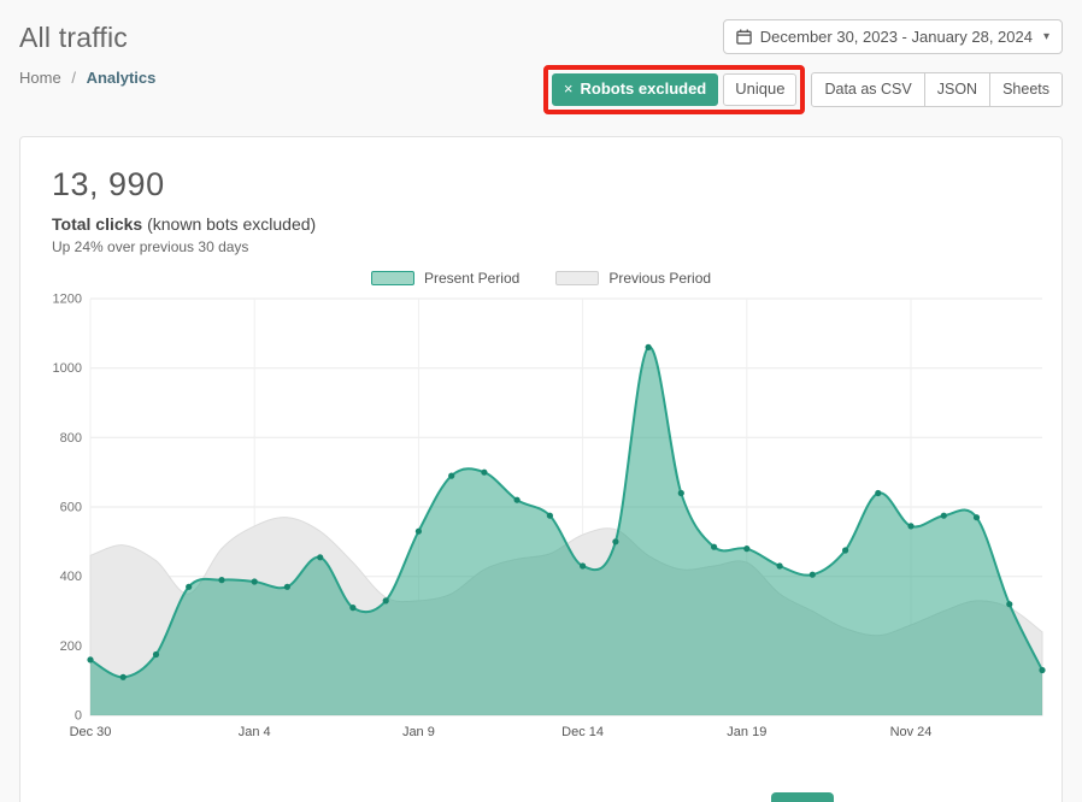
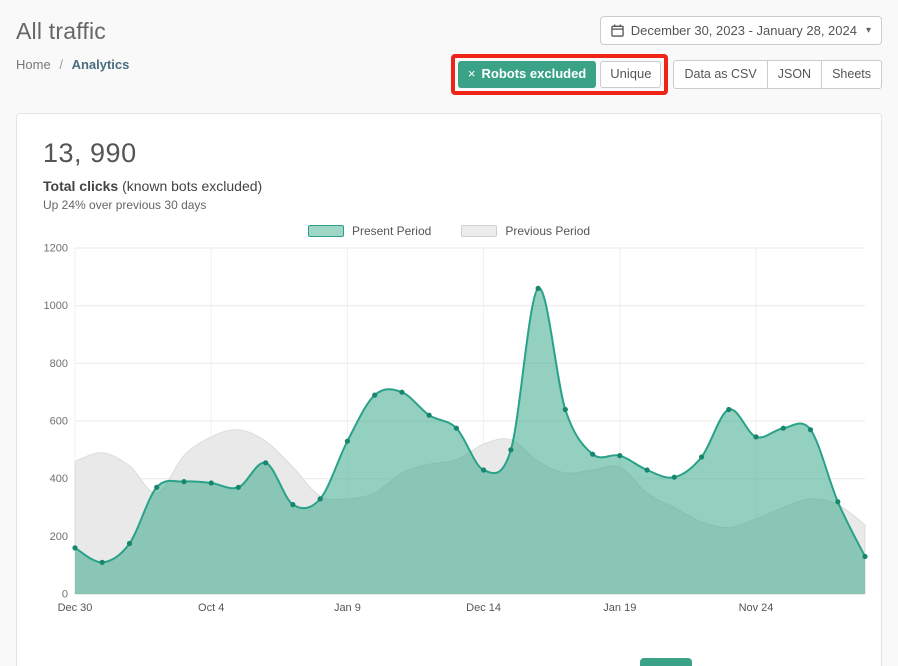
  All traffic
  Home / Analytics
  December 30, 2023 - January 28, 2024
  ▾
  ×
  Robots excluded
  Unique
  Data as CSV
  JSON
  Sheets
  13, 990
  Total clicks (known bots excluded)
  Up 24% over previous 30 days
  Present Period
  Previous Period
  0
  200
  400
  600
  800
  1000
  1200
  Dec 30
- Jan 4
+ Oct 4
  Jan 9
  Dec 14
  Jan 19
  Nov 24
